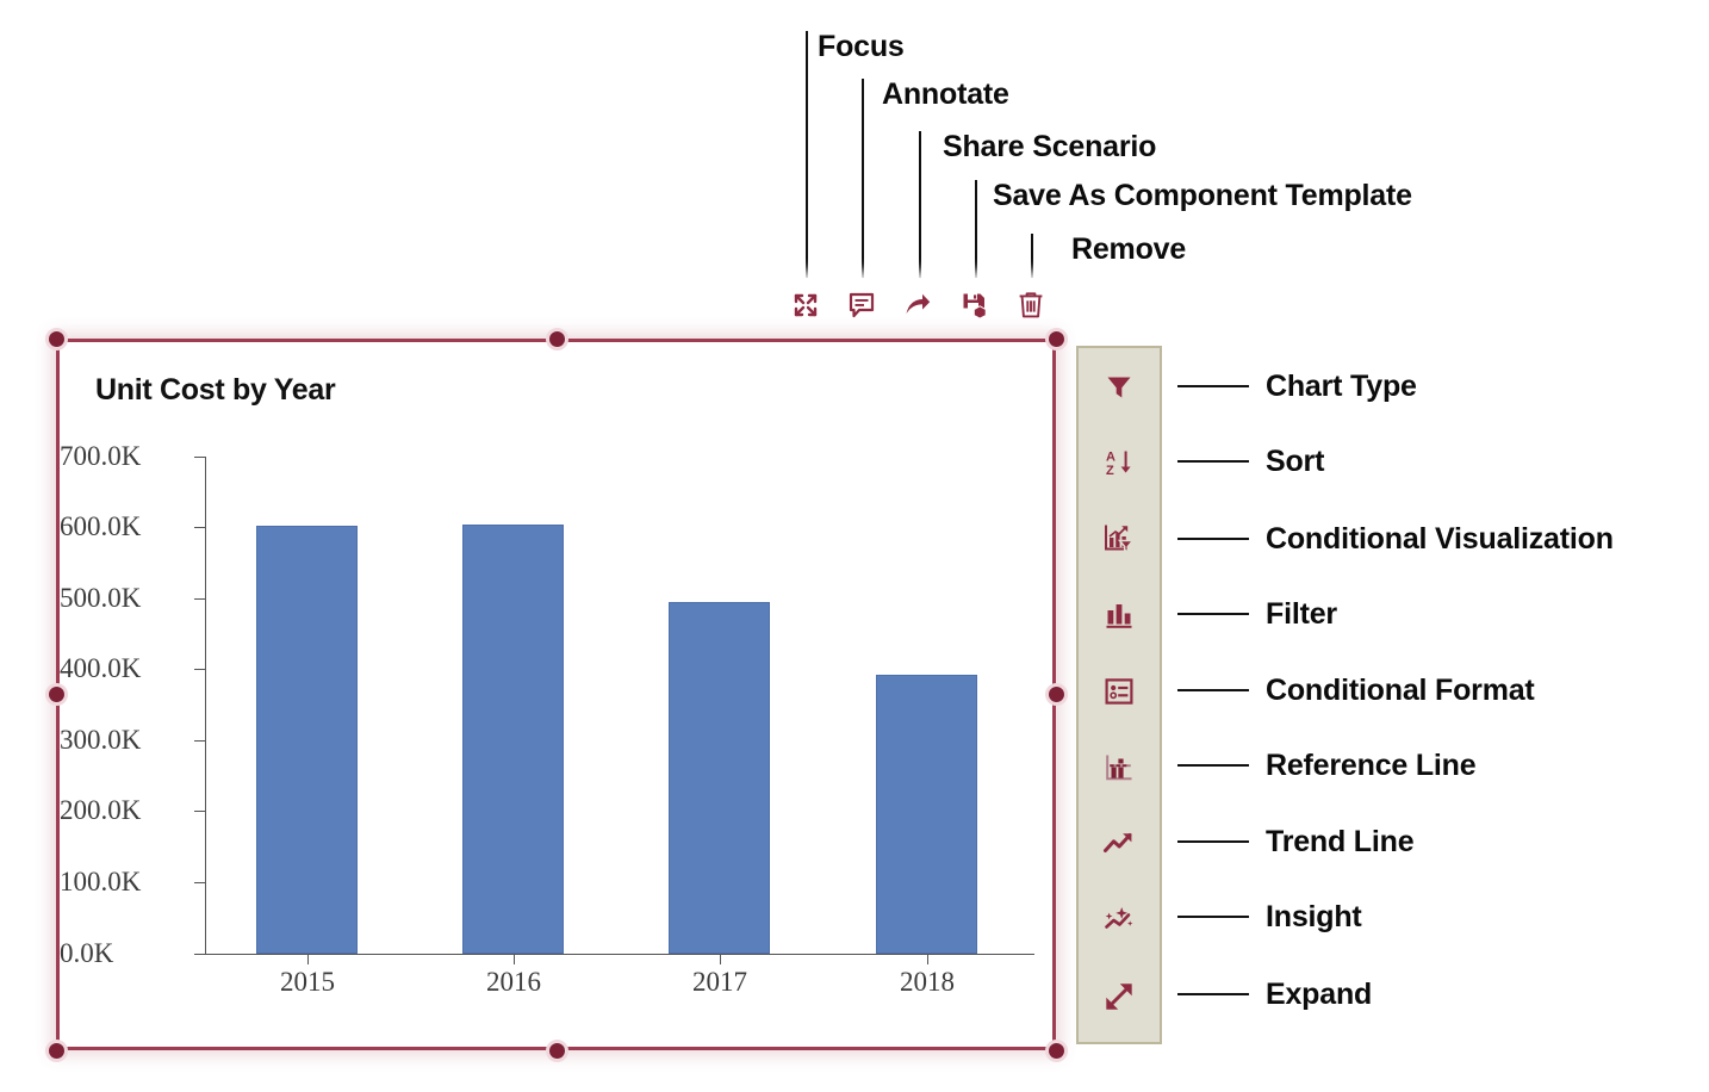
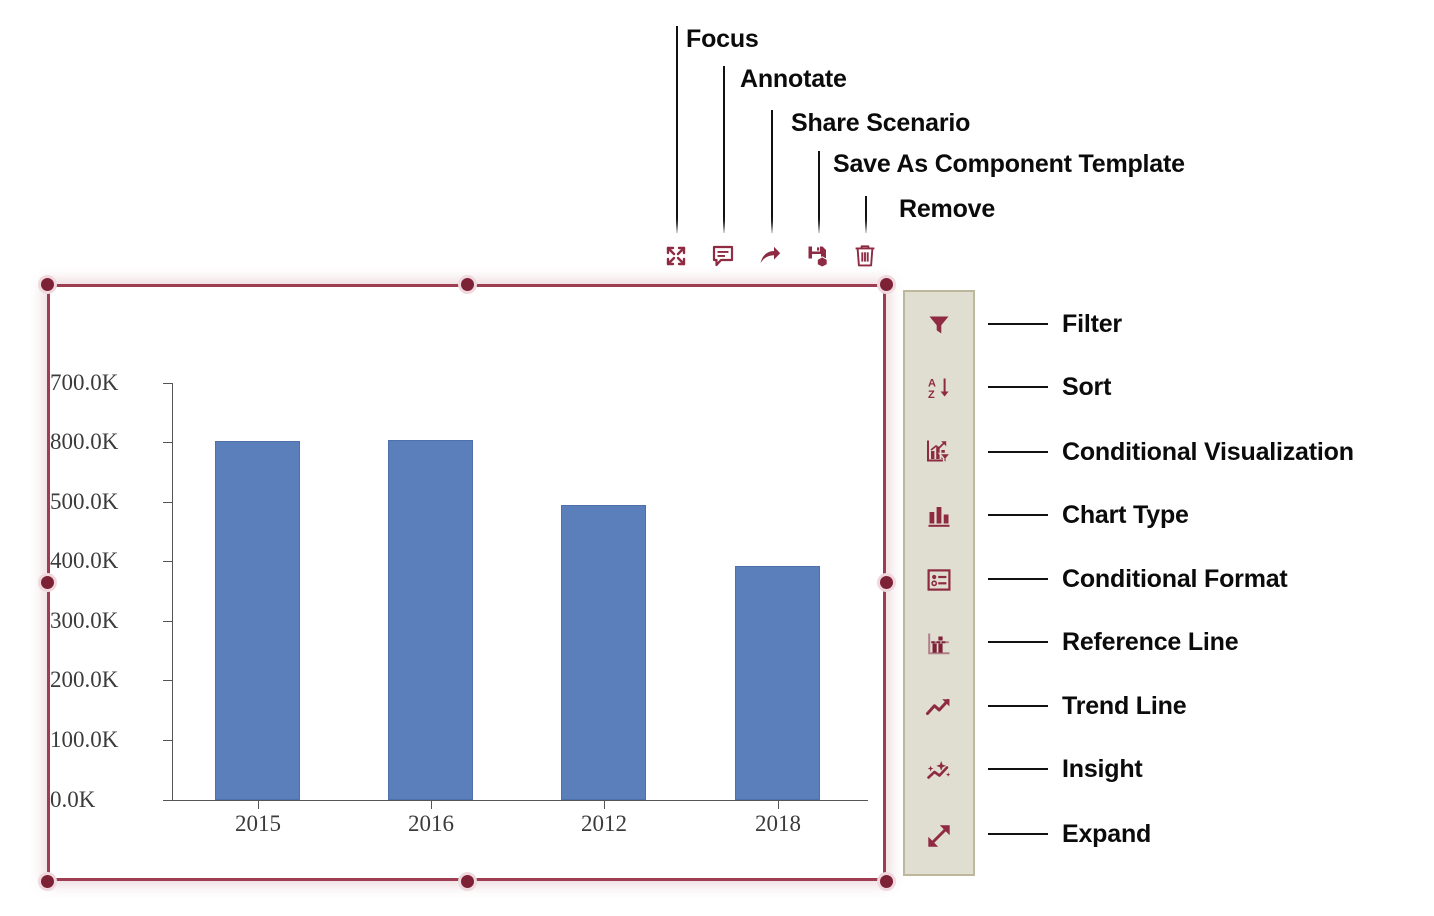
  Focus
  Annotate
  Share Scenario
  Save As Component Template
  Remove
- Unit Cost by Year
  700.0K
- 600.0K
+ 800.0K
  500.0K
  400.0K
  300.0K
  200.0K
  100.0K
  0.0K
  2015
  2016
- 2017
+ 2012
  2018
  A
  Z
- Chart Type
+ Filter
  Sort
  Conditional Visualization
- Filter
+ Chart Type
  Conditional Format
  Reference Line
  Trend Line
  Insight
  Expand
